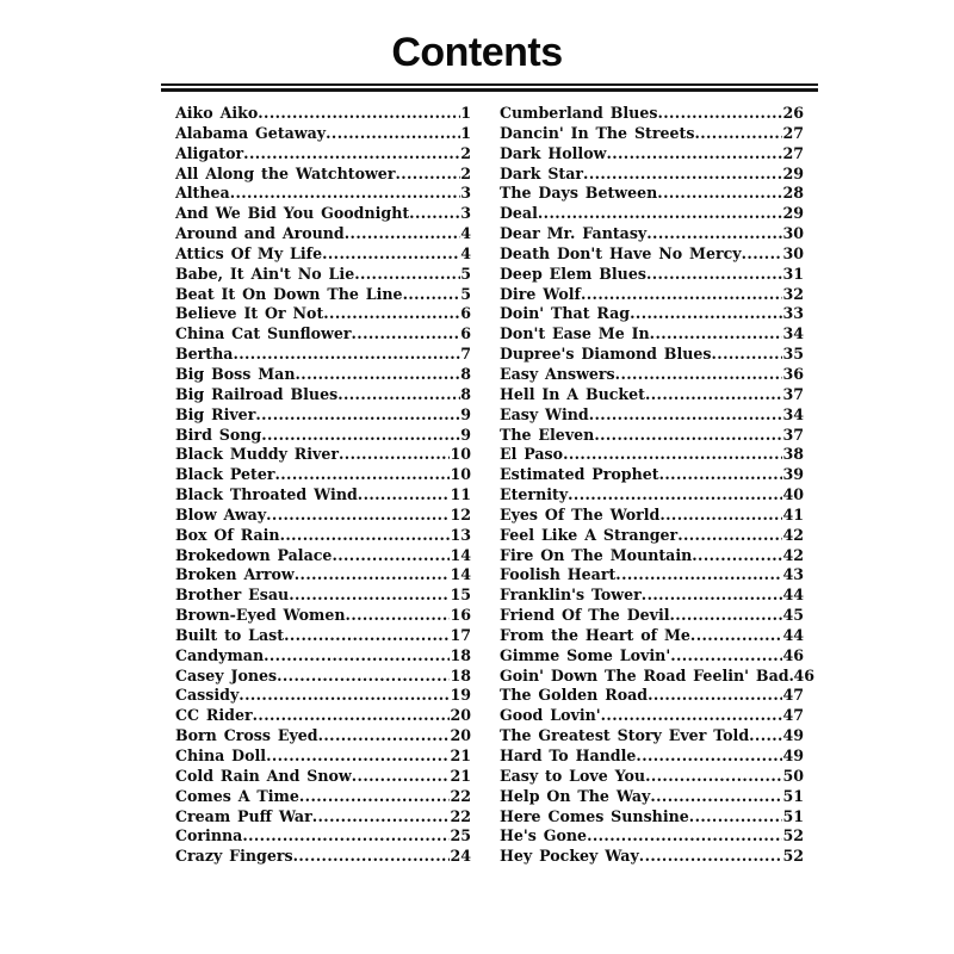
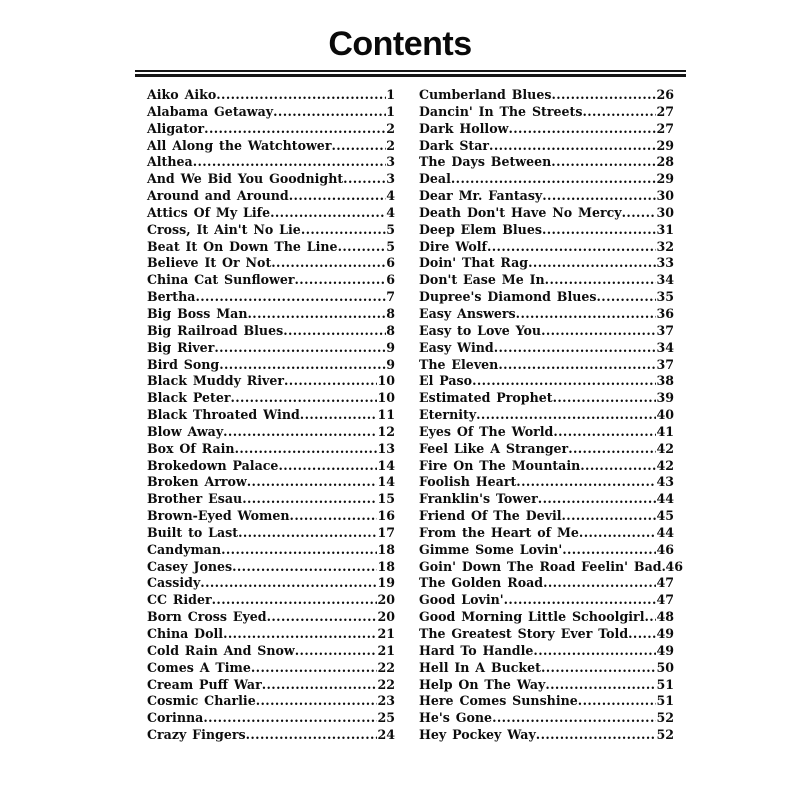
  Contents
  Aiko Aiko
  1
  Alabama Getaway
  1
  Aligator
  2
  All Along the Watchtower
  2
  Althea
  3
  And We Bid You Goodnight
  3
  Around and Around
  4
  Attics Of My Life
  4
- Babe, It Ain't No Lie
+ Cross, It Ain't No Lie
  5
  Beat It On Down The Line
  5
  Believe It Or Not
  6
  China Cat Sunflower
  6
  Bertha
  7
  Big Boss Man
  8
  Big Railroad Blues
  8
  Big River
  9
  Bird Song
  9
  Black Muddy River
  10
  Black Peter
  10
  Black Throated Wind
  11
  Blow Away
  12
  Box Of Rain
  13
  Brokedown Palace
  14
  Broken Arrow
  14
  Brother Esau
  15
  Brown-Eyed Women
  16
  Built to Last
  17
  Candyman
  18
  Casey Jones
  18
  Cassidy
  19
  CC Rider
  20
  Born Cross Eyed
  20
  China Doll
  21
  Cold Rain And Snow
  21
  Comes A Time
  22
  Cream Puff War
  22
+ Cosmic Charlie
+ 23
  Corinna
  25
  Crazy Fingers
  24
  Cumberland Blues
  26
  Dancin' In The Streets
  27
  Dark Hollow
  27
  Dark Star
  29
  The Days Between
  28
  Deal
  29
  Dear Mr. Fantasy
  30
  Death Don't Have No Mercy
  30
  Deep Elem Blues
  31
  Dire Wolf
  32
  Doin' That Rag
  33
  Don't Ease Me In
  34
  Dupree's Diamond Blues
  35
  Easy Answers
  36
- Hell In A Bucket
+ Easy to Love You
  37
  Easy Wind
  34
  The Eleven
  37
  El Paso
  38
  Estimated Prophet
  39
  Eternity
  40
  Eyes Of The World
  41
  Feel Like A Stranger
  42
  Fire On The Mountain
  42
  Foolish Heart
  43
  Franklin's Tower
  44
  Friend Of The Devil
  45
  From the Heart of Me
  44
  Gimme Some Lovin'
  46
  Goin' Down The Road Feelin' Bad
  46
  The Golden Road
  47
  Good Lovin'
  47
+ Good Morning Little Schoolgirl
+ 48
  The Greatest Story Ever Told
  49
  Hard To Handle
  49
- Easy to Love You
+ Hell In A Bucket
  50
  Help On The Way
  51
  Here Comes Sunshine
  51
  He's Gone
  52
  Hey Pockey Way
  52
